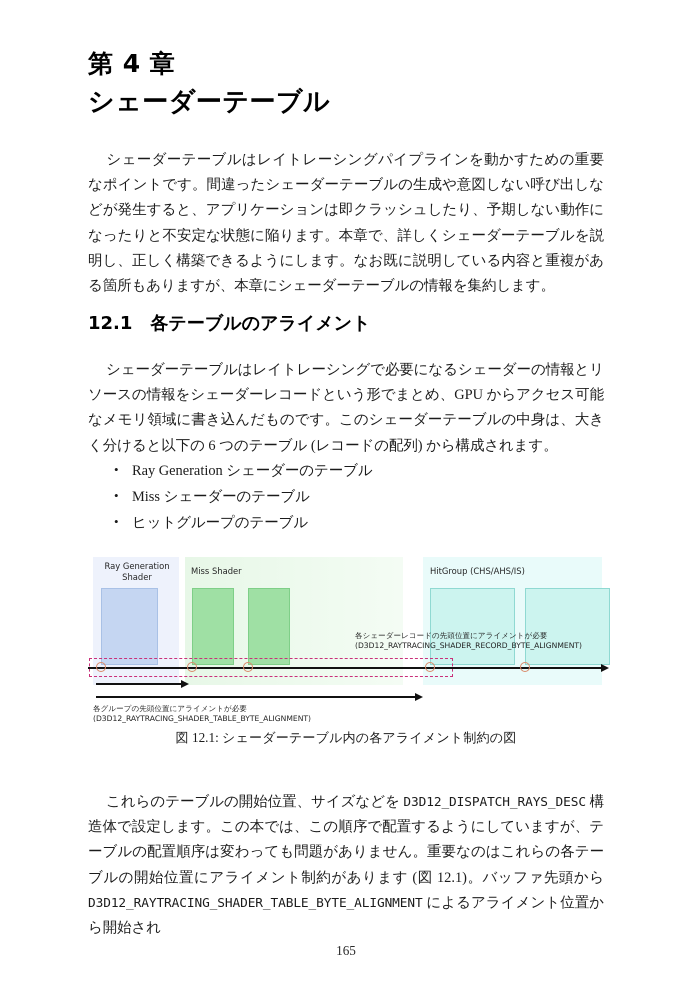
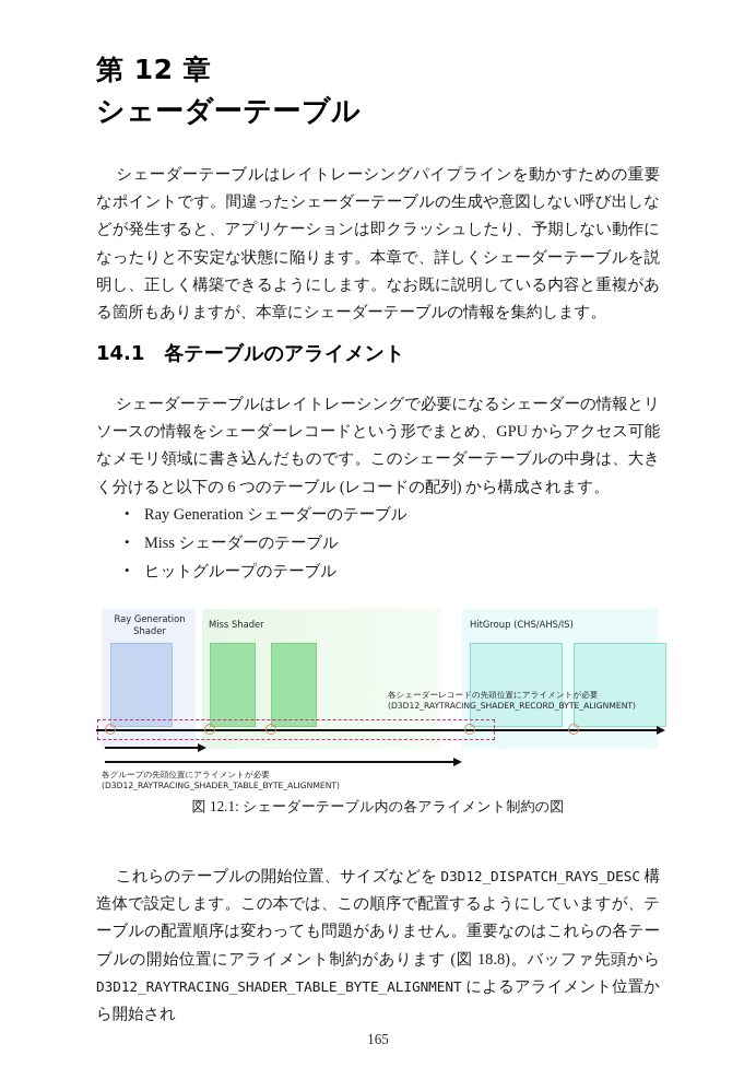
- 第 4 章
+ 第 12 章
  シェーダーテーブル
  シェーダーテーブルはレイトレーシングパイプラインを動かすための重要なポイントです。間違ったシェーダーテーブルの生成や意図しない呼び出しなどが発生すると、アプリケーションは即クラッシュしたり、予期しない動作になったりと不安定な状態に陥ります。本章で、詳しくシェーダーテーブルを説明し、正しく構築できるようにします。なお既に説明している内容と重複がある箇所もありますが、本章にシェーダーテーブルの情報を集約します。
- 12.1 各テーブルのアライメント
+ 14.1 各テーブルのアライメント
  シェーダーテーブルはレイトレーシングで必要になるシェーダーの情報とリソースの情報をシェーダーレコードという形でまとめ、GPU からアクセス可能なメモリ領域に書き込んだものです。このシェーダーテーブルの中身は、大きく分けると以下の 6 つのテーブル (レコードの配列) から構成されます。
  Ray Generation シェーダーのテーブル
  Miss シェーダーのテーブル
  ヒットグループのテーブル
  Ray Generation Shader
  Miss Shader
  HitGroup (CHS/AHS/IS)
  各シェーダーレコードの先頭位置にアライメントが必要
  (D3D12_RAYTRACING_SHADER_RECORD_BYTE_ALIGNMENT)
  各グループの先頭位置にアライメントが必要
  (D3D12_RAYTRACING_SHADER_TABLE_BYTE_ALIGNMENT)
  図 12.1: シェーダーテーブル内の各アライメント制約の図
- これらのテーブルの開始位置、サイズなどを D3D12_DISPATCH_RAYS_DESC 構造体で設定します。この本では、この順序で配置するようにしていますが、テーブルの配置順序は変わっても問題がありません。重要なのはこれらの各テーブルの開始位置にアライメント制約があります (図 12.1)。バッファ先頭から D3D12_RAYTRACING_SHADER_TABLE_BYTE_ALIGNMENT によるアライメント位置から開始され
+ これらのテーブルの開始位置、サイズなどを D3D12_DISPATCH_RAYS_DESC 構造体で設定します。この本では、この順序で配置するようにしていますが、テーブルの配置順序は変わっても問題がありません。重要なのはこれらの各テーブルの開始位置にアライメント制約があります (図 18.8)。バッファ先頭から D3D12_RAYTRACING_SHADER_TABLE_BYTE_ALIGNMENT によるアライメント位置から開始され
  165
